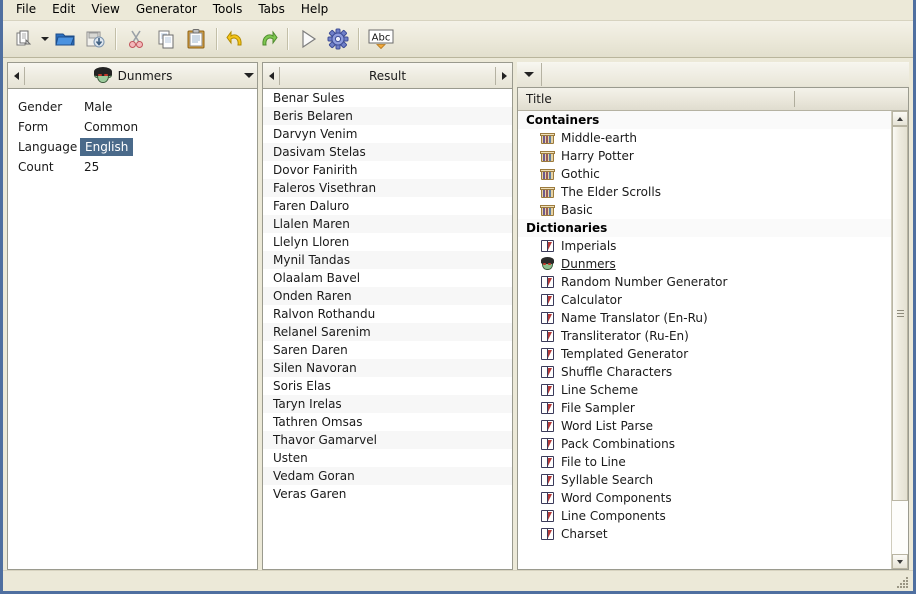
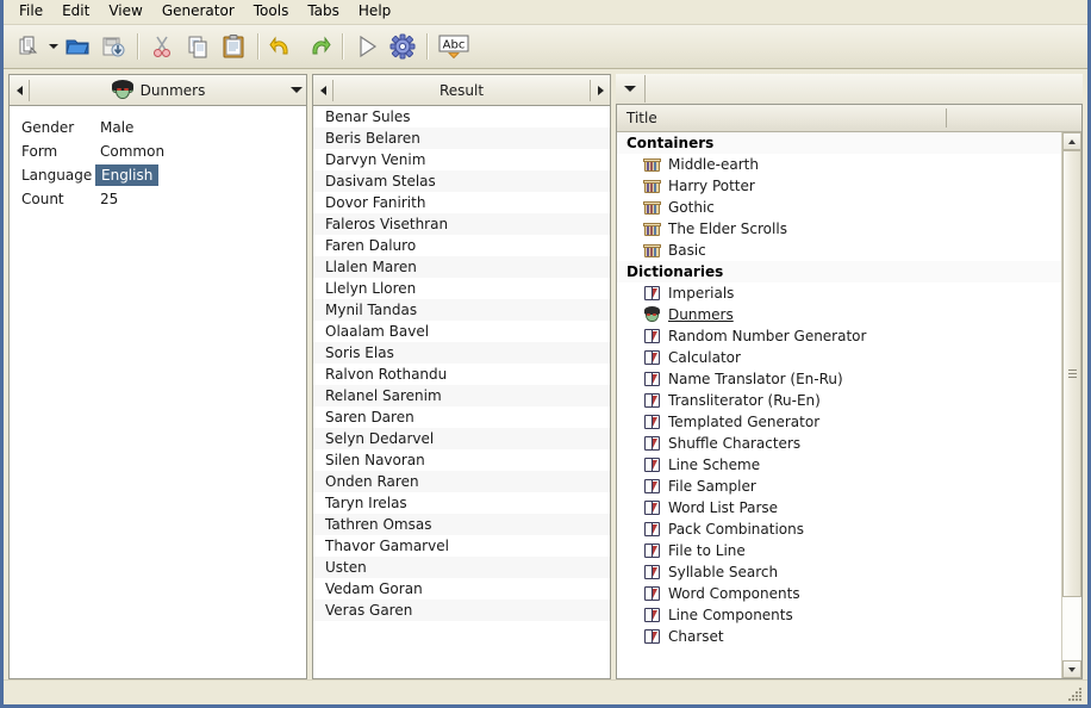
  File
  Edit
  View
  Generator
  Tools
  Tabs
  Help
  Abc
  Dunmers
  Gender
  Male
  Form
  Common
  Language
  English
  Count
  25
  Result
  Benar Sules
  Beris Belaren
  Darvyn Venim
  Dasivam Stelas
  Dovor Fanirith
  Faleros Visethran
  Faren Daluro
  Llalen Maren
  Llelyn Lloren
  Mynil Tandas
  Olaalam Bavel
- Onden Raren
+ Soris Elas
  Ralvon Rothandu
  Relanel Sarenim
  Saren Daren
+ Selyn Dedarvel
  Silen Navoran
- Soris Elas
+ Onden Raren
  Taryn Irelas
  Tathren Omsas
  Thavor Gamarvel
  Usten
  Vedam Goran
  Veras Garen
  Title
  Containers
  Middle-earth
  Harry Potter
  Gothic
  The Elder Scrolls
  Basic
  Dictionaries
  Imperials
  Dunmers
  Random Number Generator
  Calculator
  Name Translator (En-Ru)
  Transliterator (Ru-En)
  Templated Generator
  Shuffle Characters
  Line Scheme
  File Sampler
  Word List Parse
  Pack Combinations
  File to Line
  Syllable Search
  Word Components
  Line Components
  Charset
